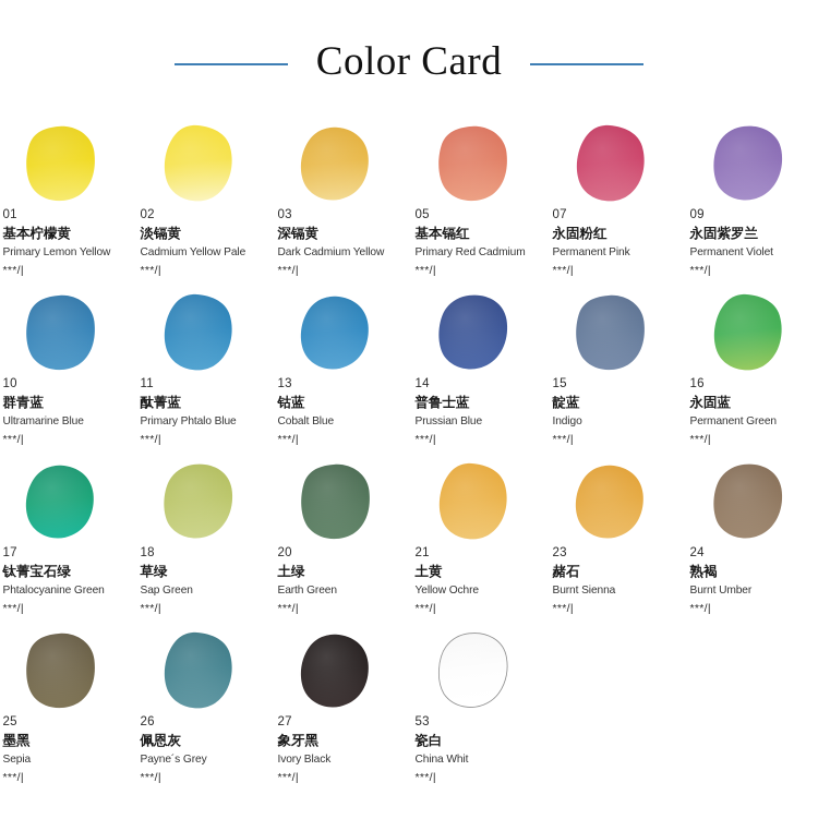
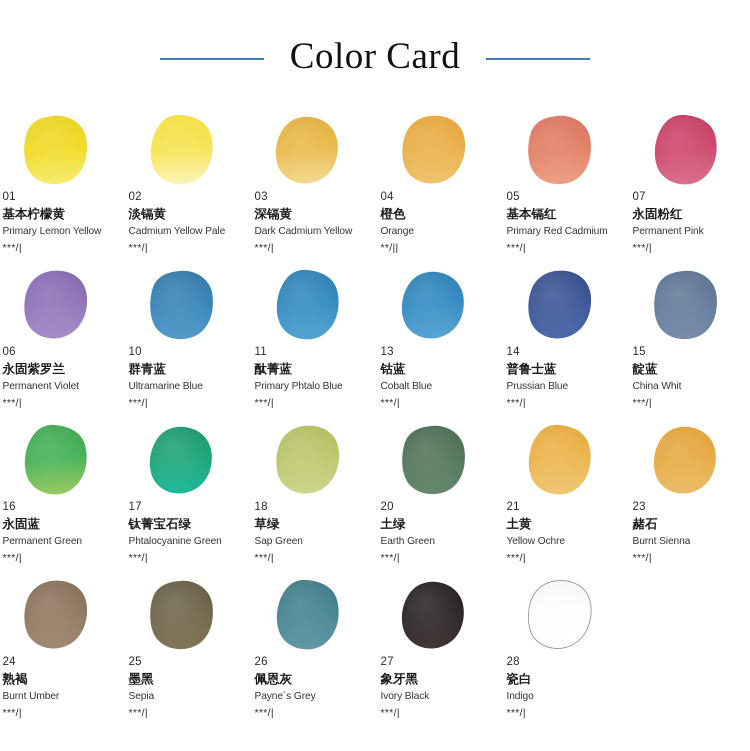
  Color Card
  01
  基本柠檬黄
  Primary Lemon Yellow
  ***/|
  02
  淡镉黄
  Cadmium Yellow Pale
  ***/|
  03
  深镉黄
  Dark Cadmium Yellow
  ***/|
+ 04
+ 橙色
+ Orange
+ **/||
  05
  基本镉红
  Primary Red Cadmium
  ***/|
  07
  永固粉红
  Permanent Pink
  ***/|
- 09
+ 06
  永固紫罗兰
  Permanent Violet
  ***/|
  10
  群青蓝
  Ultramarine Blue
  ***/|
  11
  酞菁蓝
  Primary Phtalo Blue
  ***/|
  13
  钴蓝
  Cobalt Blue
  ***/|
  14
  普鲁士蓝
  Prussian Blue
  ***/|
  15
  靛蓝
- Indigo
+ China Whit
  ***/|
  16
  永固蓝
  Permanent Green
  ***/|
  17
  钛菁宝石绿
  Phtalocyanine Green
  ***/|
  18
  草绿
  Sap Green
  ***/|
  20
  土绿
  Earth Green
  ***/|
  21
  土黄
  Yellow Ochre
  ***/|
  23
  赭石
  Burnt Sienna
  ***/|
  24
  熟褐
  Burnt Umber
  ***/|
  25
  墨黑
  Sepia
  ***/|
  26
  佩恩灰
  Payne´s Grey
  ***/|
  27
  象牙黑
  Ivory Black
  ***/|
- 53
+ 28
  瓷白
- China Whit
+ Indigo
  ***/|
